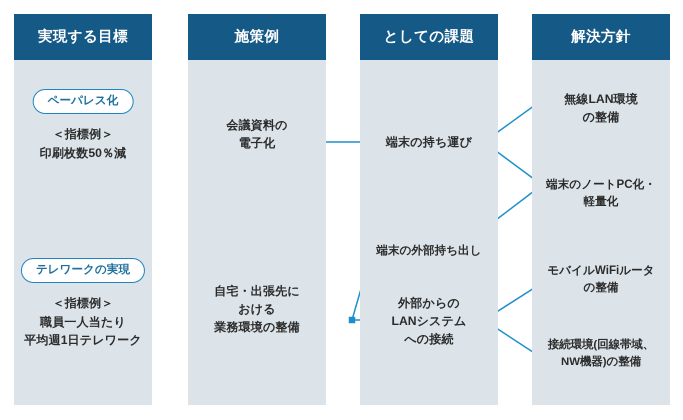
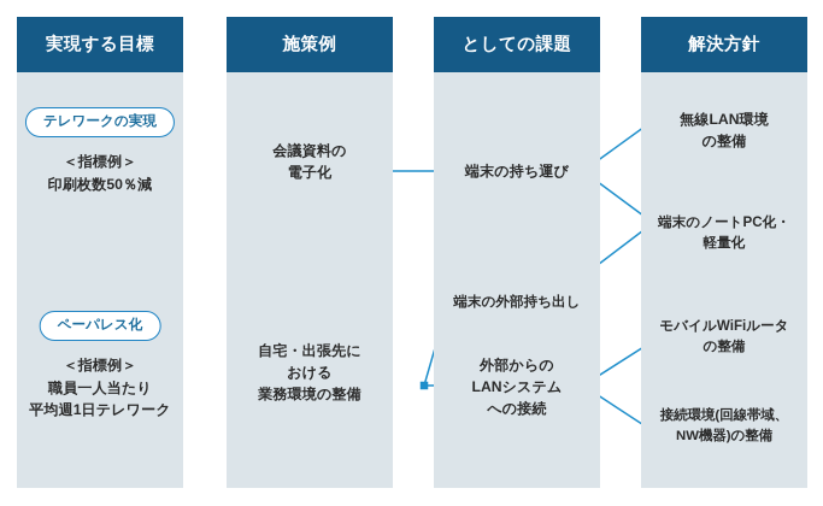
  実現する目標
- ペーパレス化
+ テレワークの実現
  ＜指標例＞
  印刷枚数50％減
- テレワークの実現
+ ペーパレス化
  ＜指標例＞
  職員一人当たり
  平均週1日テレワーク
  施策例
  会議資料の
  電子化
  自宅・出張先に
  おける
  業務環境の整備
  としての課題
  端末の持ち運び
  端末の外部持ち出し
  外部からの
  LANシステム
  への接続
  解決方針
  無線LAN環境
  の整備
  端末のノートPC化・
  軽量化
  モバイルWiFiルータ
  の整備
  接続環境(回線帯域、
  NW機器)の整備
